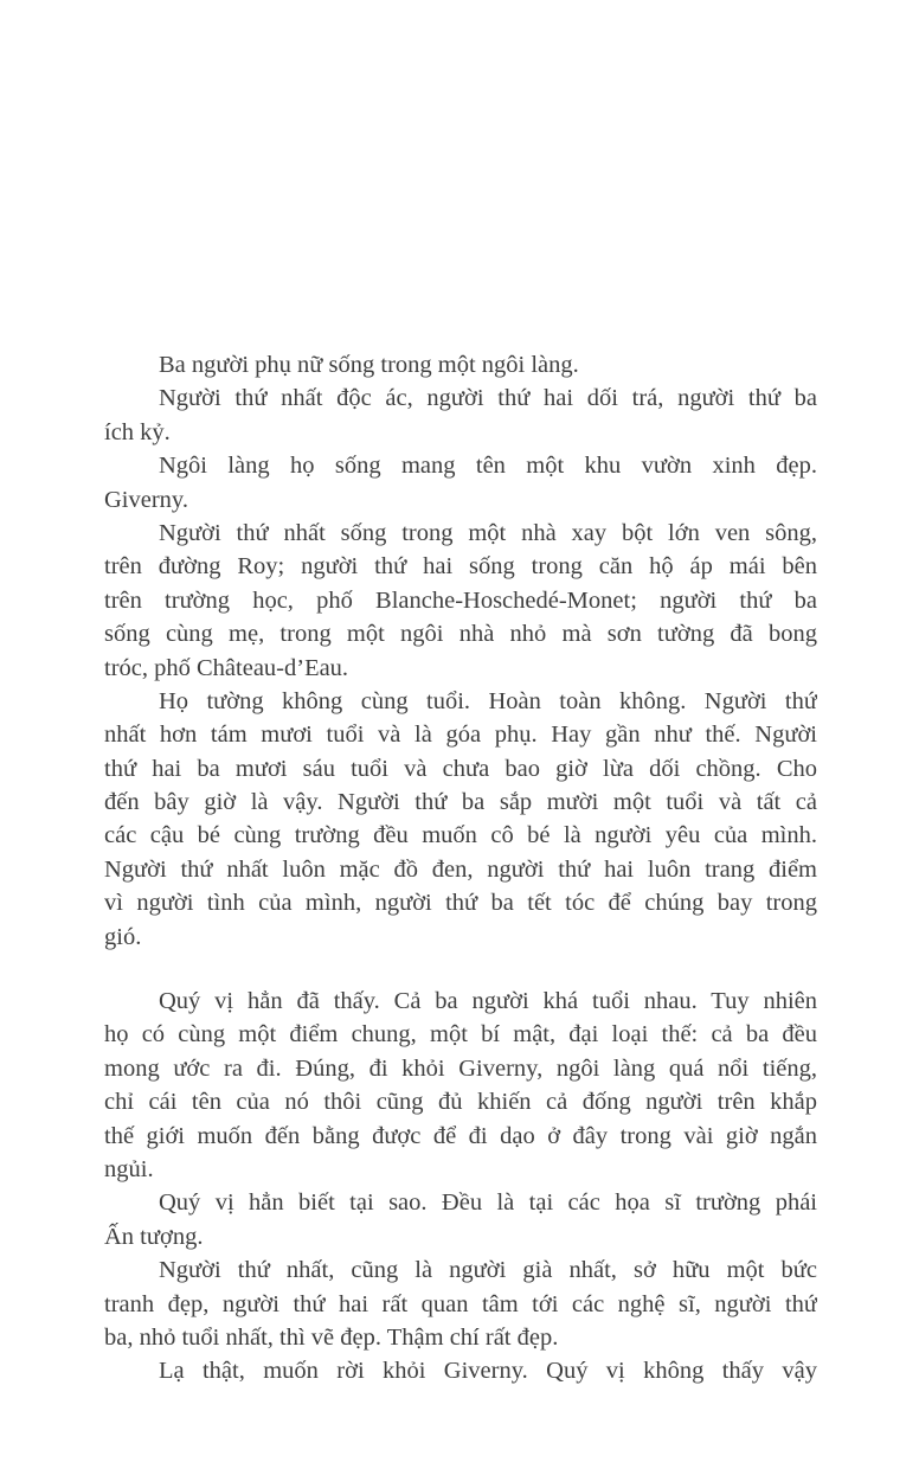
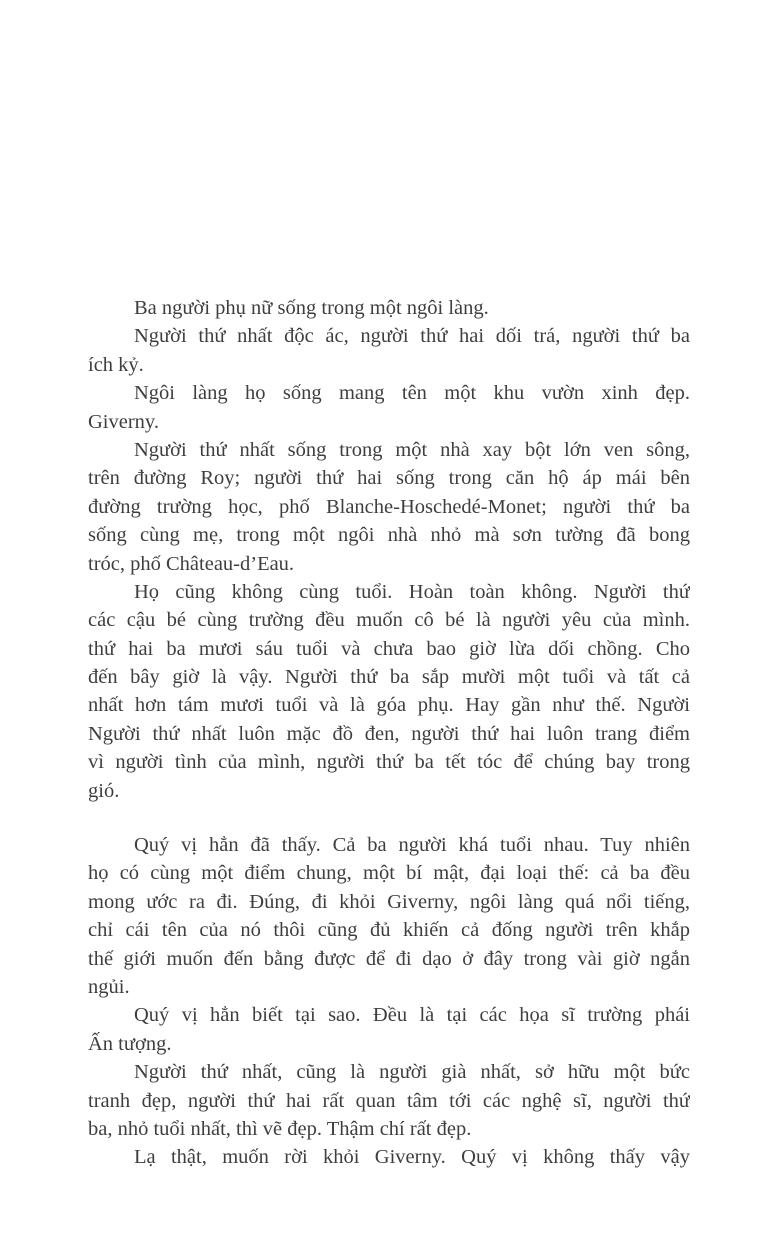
  Ba người phụ nữ sống trong một ngôi làng.
  Người thứ nhất độc ác, người thứ hai dối trá, người thứ ba
  ích kỷ.
  Ngôi làng họ sống mang tên một khu vườn xinh đẹp.
  Giverny.
  Người thứ nhất sống trong một nhà xay bột lớn ven sông,
  trên đường Roy; người thứ hai sống trong căn hộ áp mái bên
- trên trường học, phố Blanche-Hoschedé-Monet; người thứ ba
+ đường trường học, phố Blanche-Hoschedé-Monet; người thứ ba
  sống cùng mẹ, trong một ngôi nhà nhỏ mà sơn tường đã bong
  tróc, phố Château-d’Eau.
- Họ tường không cùng tuổi. Hoàn toàn không. Người thứ
+ Họ cũng không cùng tuổi. Hoàn toàn không. Người thứ
- nhất hơn tám mươi tuổi và là góa phụ. Hay gần như thế. Người
+ các cậu bé cùng trường đều muốn cô bé là người yêu của mình.
  thứ hai ba mươi sáu tuổi và chưa bao giờ lừa dối chồng. Cho
  đến bây giờ là vậy. Người thứ ba sắp mười một tuổi và tất cả
- các cậu bé cùng trường đều muốn cô bé là người yêu của mình.
+ nhất hơn tám mươi tuổi và là góa phụ. Hay gần như thế. Người
  Người thứ nhất luôn mặc đồ đen, người thứ hai luôn trang điểm
  vì người tình của mình, người thứ ba tết tóc để chúng bay trong
  gió.
  Quý vị hẳn đã thấy. Cả ba người khá tuổi nhau. Tuy nhiên
  họ có cùng một điểm chung, một bí mật, đại loại thế: cả ba đều
  mong ước ra đi. Đúng, đi khỏi Giverny, ngôi làng quá nổi tiếng,
  chỉ cái tên của nó thôi cũng đủ khiến cả đống người trên khắp
  thế giới muốn đến bằng được để đi dạo ở đây trong vài giờ ngắn
  ngủi.
  Quý vị hẳn biết tại sao. Đều là tại các họa sĩ trường phái
  Ấn tượng.
  Người thứ nhất, cũng là người già nhất, sở hữu một bức
  tranh đẹp, người thứ hai rất quan tâm tới các nghệ sĩ, người thứ
  ba, nhỏ tuổi nhất, thì vẽ đẹp. Thậm chí rất đẹp.
  Lạ thật, muốn rời khỏi Giverny. Quý vị không thấy vậy
